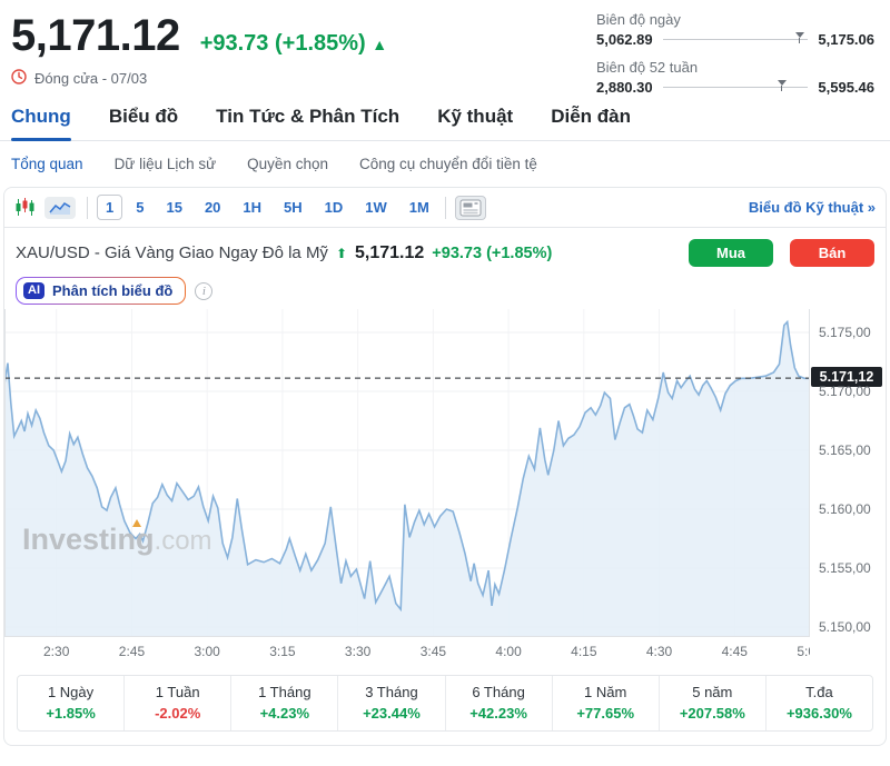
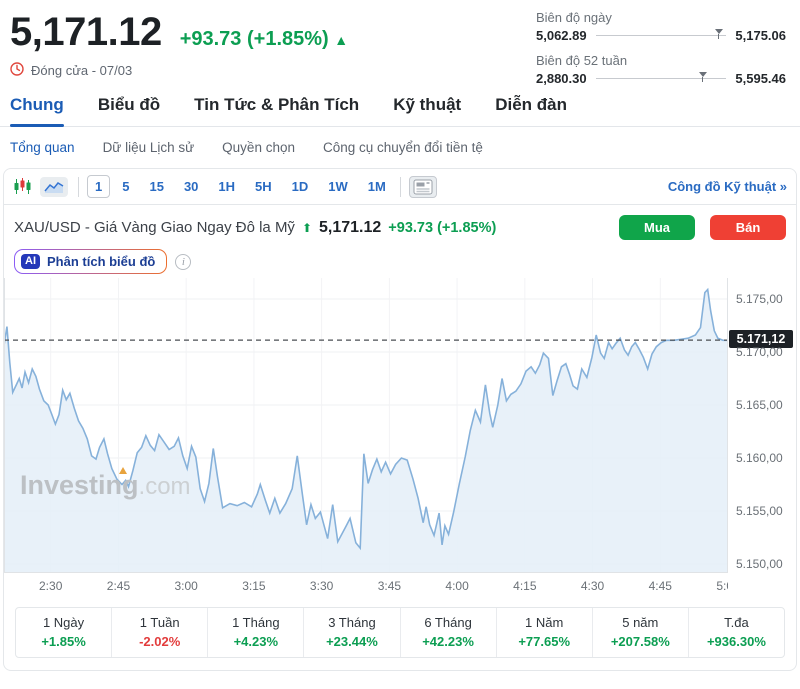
  5,171.12
  +93.73 (+1.85%) ▲
  Đóng cửa - 07/03
  Biên độ ngày
  5,062.89
  5,175.06
  Biên độ 52 tuần
  2,880.30
  5,595.46
  Chung
  Biểu đồ
  Tin Tức & Phân Tích
  Kỹ thuật
  Diễn đàn
  Tổng quan
  Dữ liệu Lịch sử
  Quyền chọn
  Công cụ chuyển đổi tiền tệ
  1
  5
  15
- 20
+ 30
  1H
  5H
  1D
  1W
  1M
- Biểu đồ Kỹ thuật »
+ Công đồ Kỹ thuật »
  XAU/USD - Giá Vàng Giao Ngay Đô la Mỹ
  ⬆
  5,171.12
  +93.73 (+1.85%)
  Mua
  Bán
  AI
  Phân tích biểu đồ
  i
  Investing.com
  5.171,12
  5.175,00
  5.170,00
  5.165,00
  5.160,00
  5.155,00
  5.150,00
  2:30
  2:45
  3:00
  3:15
  3:30
  3:45
  4:00
  4:15
  4:30
  4:45
  1 Ngày
  +1.85%
  1 Tuần
  -2.02%
  1 Tháng
  +4.23%
  3 Tháng
  +23.44%
  6 Tháng
  +42.23%
  1 Năm
  +77.65%
  5 năm
  +207.58%
  T.đa
  +936.30%
